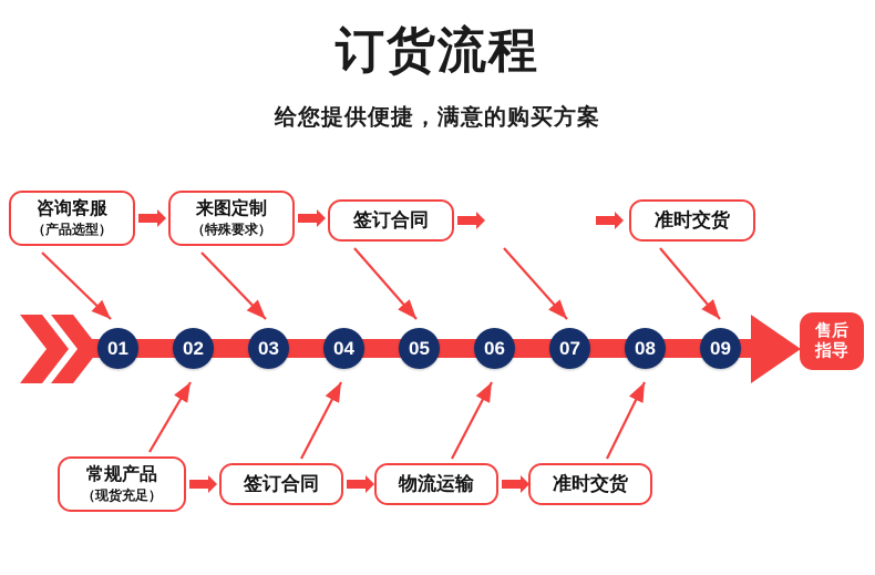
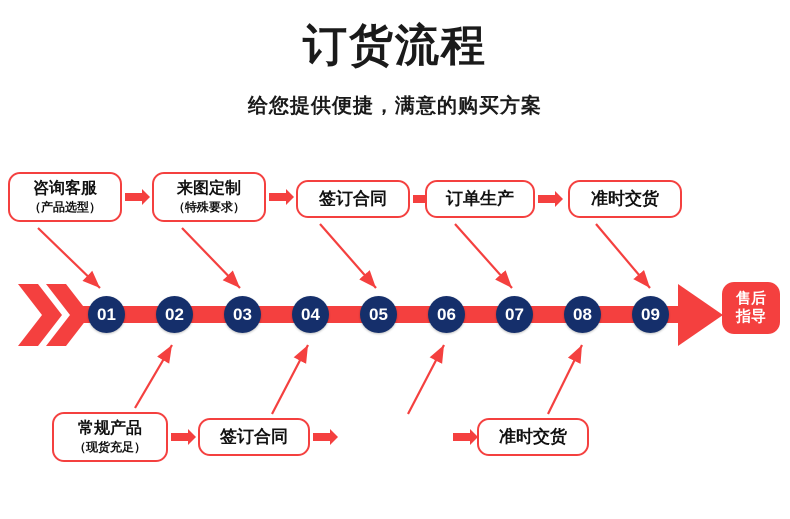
  订货流程
  给您提供便捷，满意的购买方案
  咨询客服
  （产品选型）
  来图定制
  （特殊要求）
  签订合同
+ 订单生产
  准时交货
  常规产品
  （现货充足）
  签订合同
- 物流运输
  准时交货
  01
  02
  03
  04
  05
  06
  07
  08
  09
  售后
  指导
